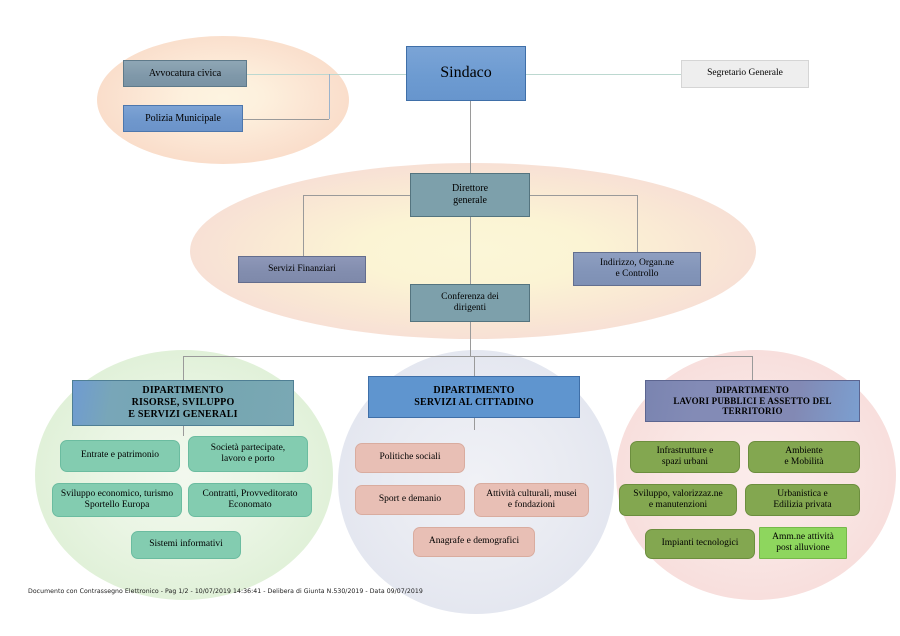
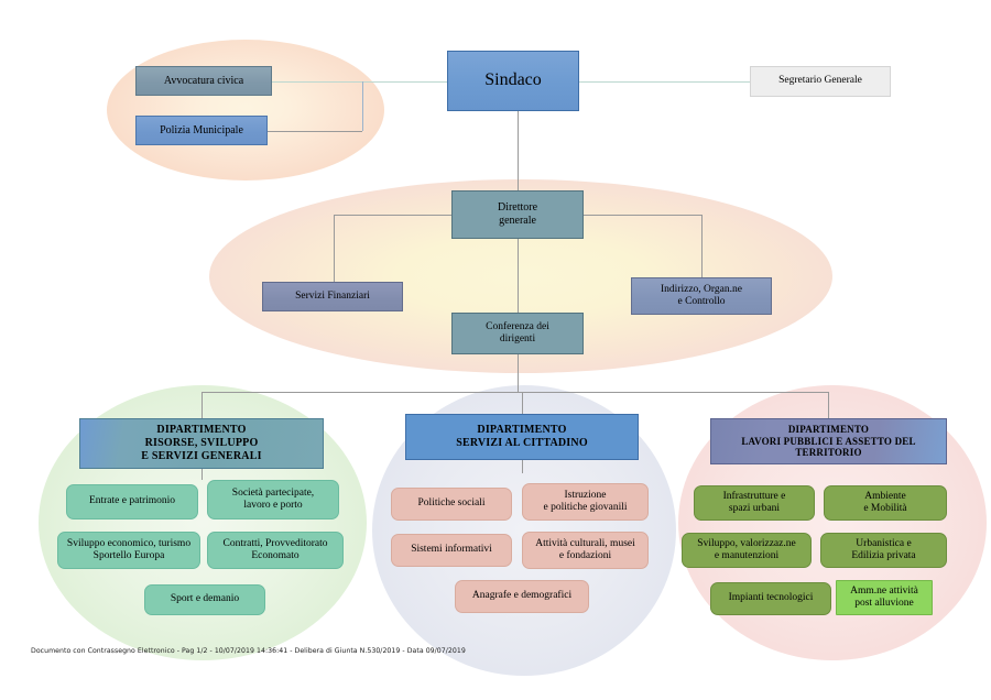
  Sindaco
  Segretario Generale
  Avvocatura civica
  Polizia Municipale
  Direttore
  generale
  Servizi Finanziari
  Indirizzo, Organ.ne
  e Controllo
  Conferenza dei
  dirigenti
  DIPARTIMENTO
  RISORSE, SVILUPPO
  E SERVIZI GENERALI
  Entrate e patrimonio
  Società partecipate,
  lavoro e porto
  Sviluppo economico, turismo
  Sportello Europa
  Contratti, Provveditorato
  Economato
- Sistemi informativi
+ Sport e demanio
  DIPARTIMENTO
  SERVIZI AL CITTADINO
  Politiche sociali
+ Istruzione
+ e politiche giovanili
- Sport e demanio
+ Sistemi informativi
  Attività culturali, musei
  e fondazioni
  Anagrafe e demografici
  DIPARTIMENTO
  LAVORI PUBBLICI E ASSETTO DEL TERRITORIO
  Infrastrutture e
  spazi urbani
  Ambiente
  e Mobilità
  Sviluppo, valorizzaz.ne
  e manutenzioni
  Urbanistica e
  Edilizia privata
  Impianti tecnologici
  Amm.ne attività
  post alluvione
